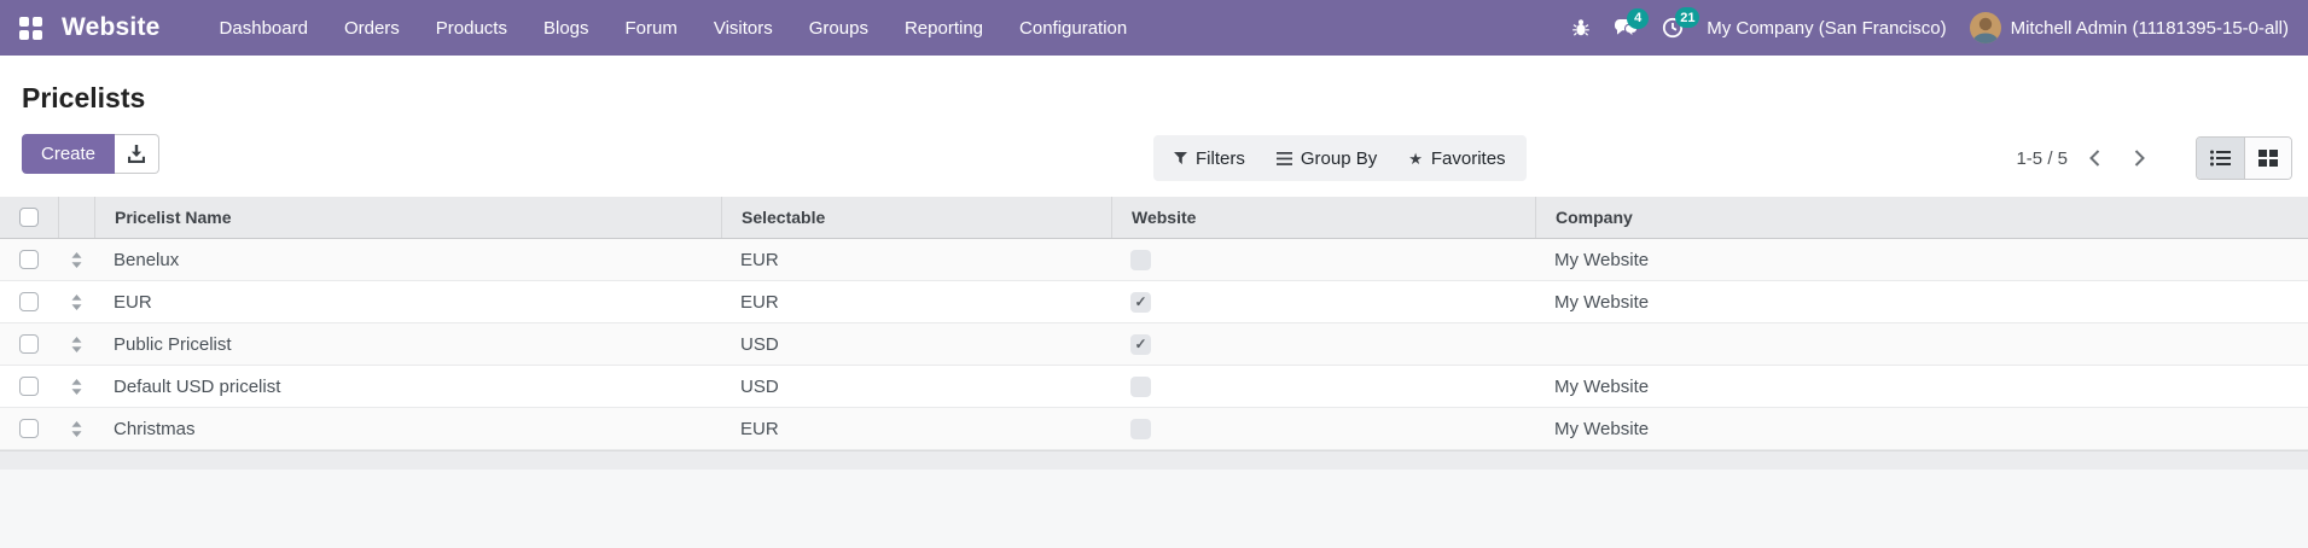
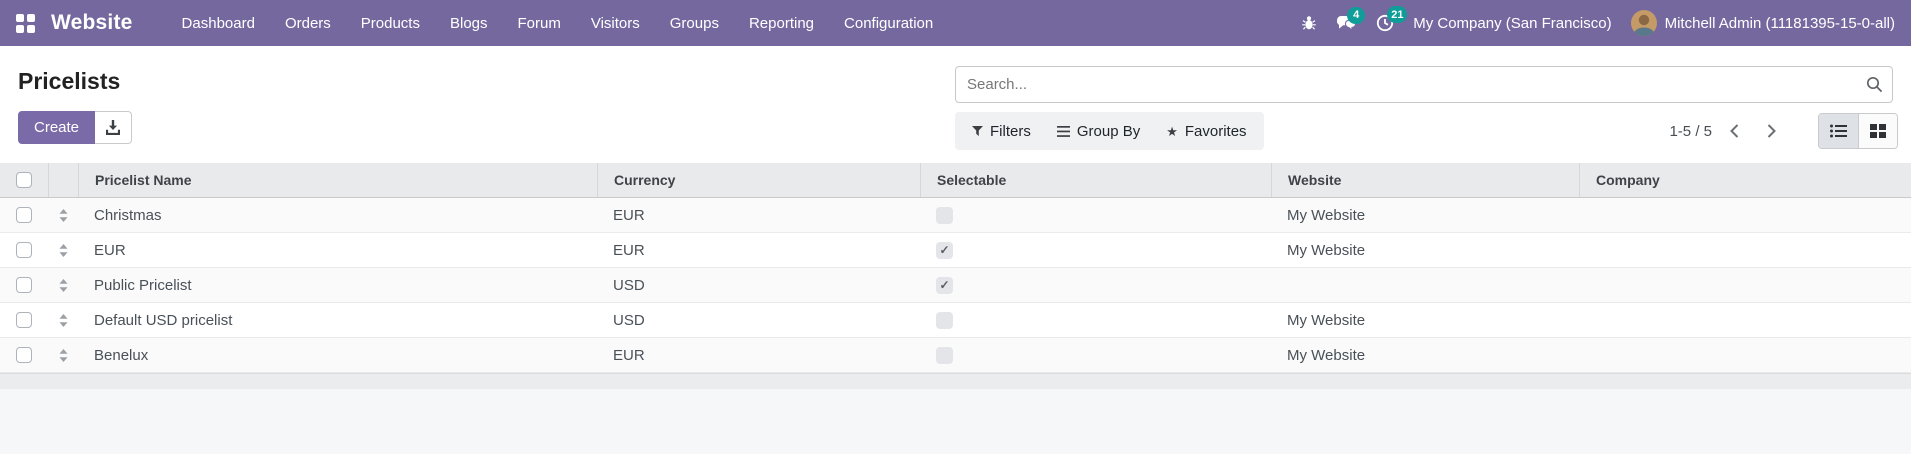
  Website
  Dashboard
  Orders
  Products
  Blogs
  Forum
  Visitors
  Groups
  Reporting
  Configuration
  4
  21
  My Company (San Francisco)
  Mitchell Admin (11181395-15-0-all)
  Pricelists
  Create
+ Search...
  Filters
  Group By
  ★
  Favorites
  1-5 / 5
  Pricelist Name
+ Currency
  Selectable
  Website
  Company
- Benelux
+ Christmas
  EUR
  My Website
  EUR
  EUR
  My Website
  Public Pricelist
  USD
  Default USD pricelist
  USD
  My Website
- Christmas
+ Benelux
  EUR
  My Website
